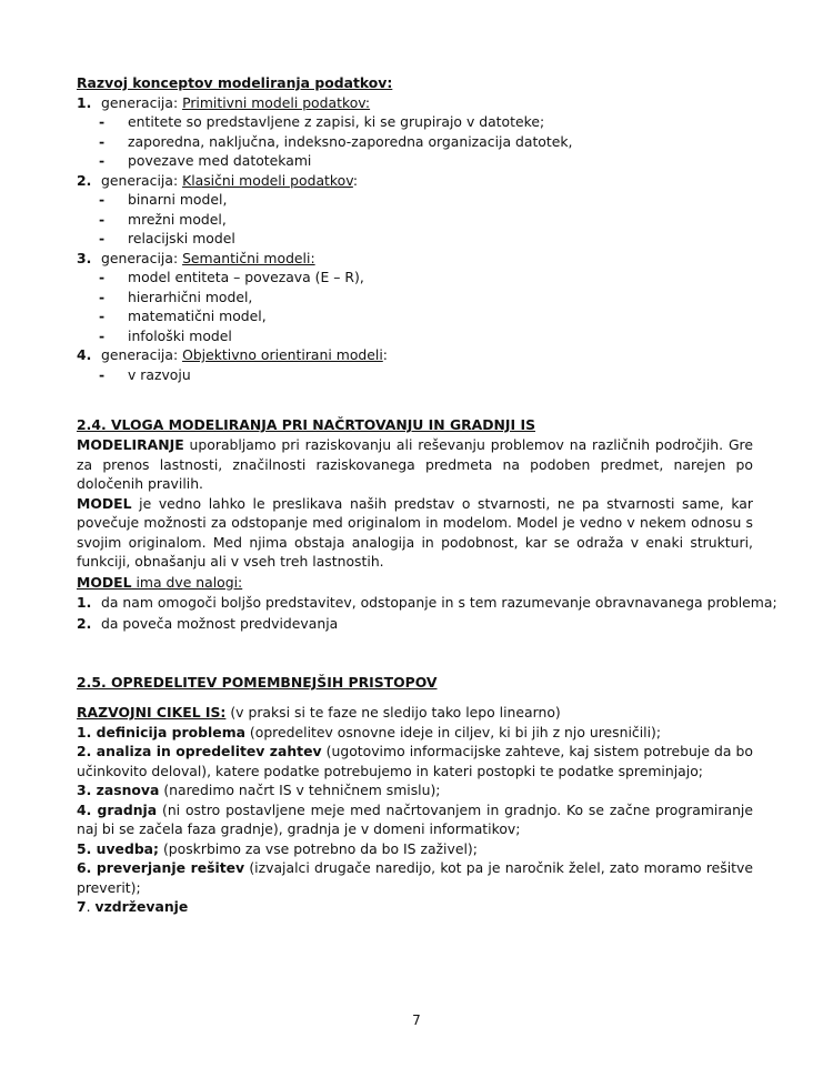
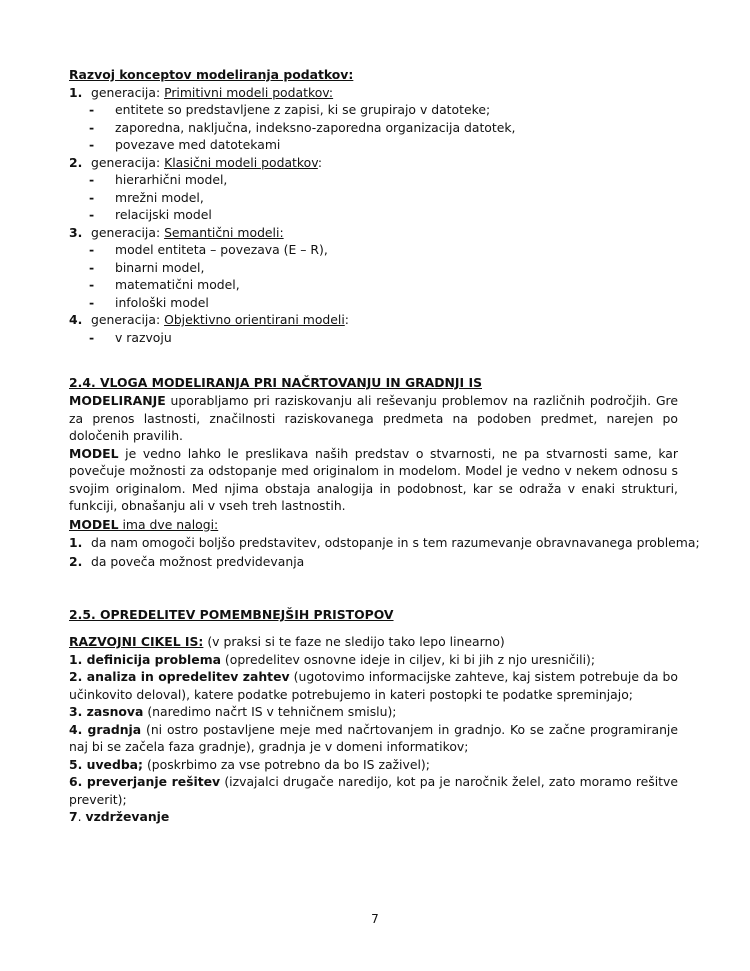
  Razvoj konceptov modeliranja podatkov:
  1. generacija: Primitivni modeli podatkov:
  - entitete so predstavljene z zapisi, ki se grupirajo v datoteke;
  - zaporedna, naključna, indeksno-zaporedna organizacija datotek,
  - povezave med datotekami
  2. generacija: Klasični modeli podatkov:
- - binarni model,
+ - hierarhični model,
  - mrežni model,
  - relacijski model
  3. generacija: Semantični modeli:
  - model entiteta – povezava (E – R),
- - hierarhični model,
+ - binarni model,
  - matematični model,
  - infološki model
  4. generacija: Objektivno orientirani modeli:
  - v razvoju
  2.4. VLOGA MODELIRANJA PRI NAČRTOVANJU IN GRADNJI IS
  MODELIRANJE uporabljamo pri raziskovanju ali reševanju problemov na različnih področjih. Gre za prenos lastnosti, značilnosti raziskovanega predmeta na podoben predmet, narejen po določenih pravilih.
  MODEL je vedno lahko le preslikava naših predstav o stvarnosti, ne pa stvarnosti same, kar povečuje možnosti za odstopanje med originalom in modelom. Model je vedno v nekem odnosu s svojim originalom. Med njima obstaja analogija in podobnost, kar se odraža v enaki strukturi, funkciji, obnašanju ali v vseh treh lastnostih.
  MODEL ima dve nalogi:
  1. da nam omogoči boljšo predstavitev, odstopanje in s tem razumevanje obravnavanega problema;
  2. da poveča možnost predvidevanja
  2.5. OPREDELITEV POMEMBNEJŠIH PRISTOPOV
  RAZVOJNI CIKEL IS: (v praksi si te faze ne sledijo tako lepo linearno)
  1. definicija problema (opredelitev osnovne ideje in ciljev, ki bi jih z njo uresničili);
  2. analiza in opredelitev zahtev (ugotovimo informacijske zahteve, kaj sistem potrebuje da bo učinkovito deloval), katere podatke potrebujemo in kateri postopki te podatke spreminjajo;
  3. zasnova (naredimo načrt IS v tehničnem smislu);
  4. gradnja (ni ostro postavljene meje med načrtovanjem in gradnjo. Ko se začne programiranje naj bi se začela faza gradnje), gradnja je v domeni informatikov;
  5. uvedba; (poskrbimo za vse potrebno da bo IS zaživel);
  6. preverjanje rešitev (izvajalci drugače naredijo, kot pa je naročnik želel, zato moramo rešitve preverit);
  7. vzdrževanje
  7
